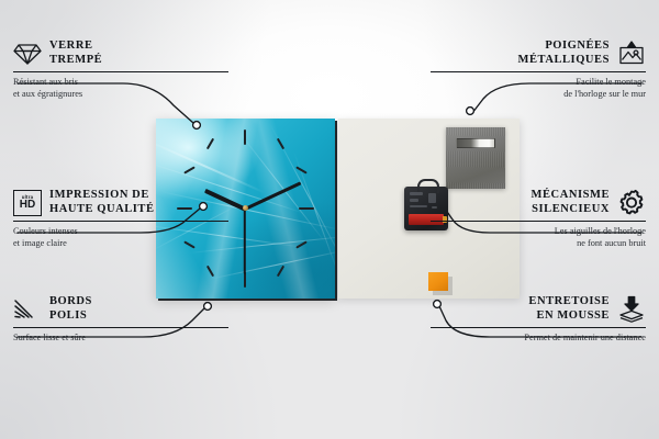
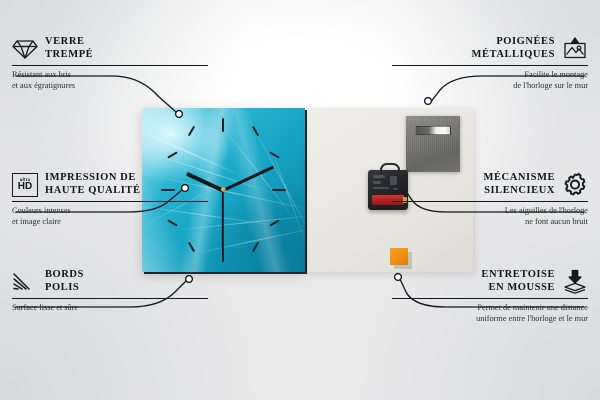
  VERRE
  TREMPÉ
  Résistant aux bris
  et aux égratignures
  HD
  IMPRESSION DE
  HAUTE QUALITÉ
  Couleurs intenses
  et image claire
  BORDS
  POLIS
  Surface lisse et sûre
  POIGNÉES
  MÉTALLIQUES
  Facilite le montage
  de l'horloge sur le mur
  MÉCANISME
  SILENCIEUX
  Les aiguilles de l'horloge
  ne font aucun bruit
  ENTRETOISE
  EN MOUSSE
  Permet de maintenir une distance
+ uniforme entre l'horloge et le mur
